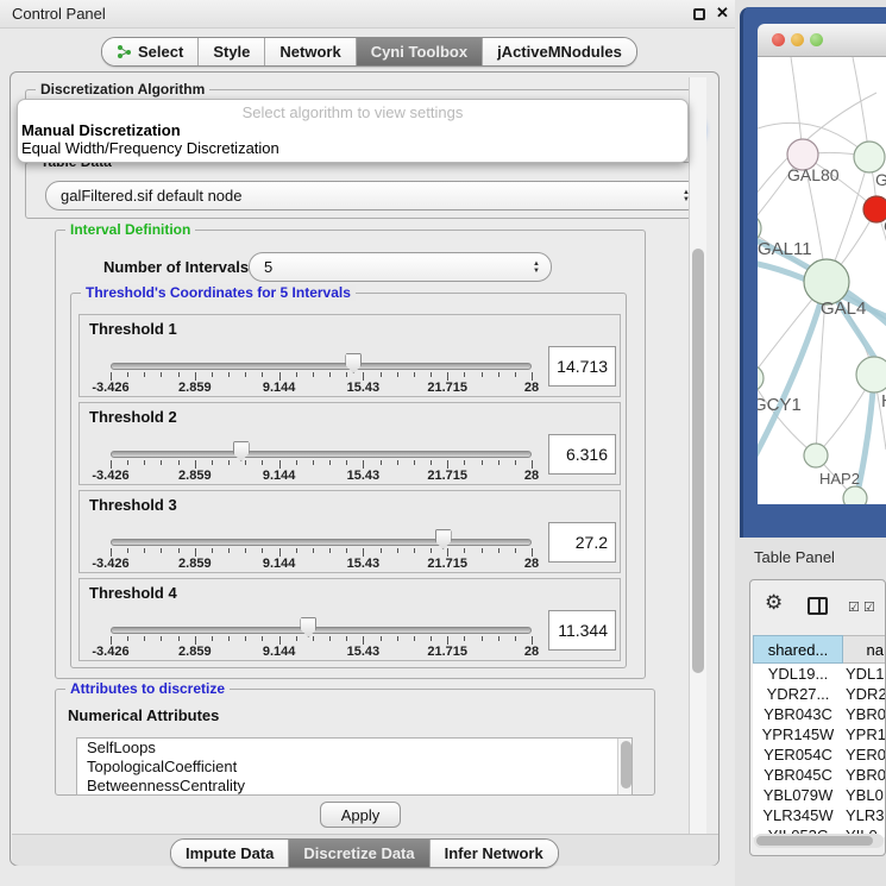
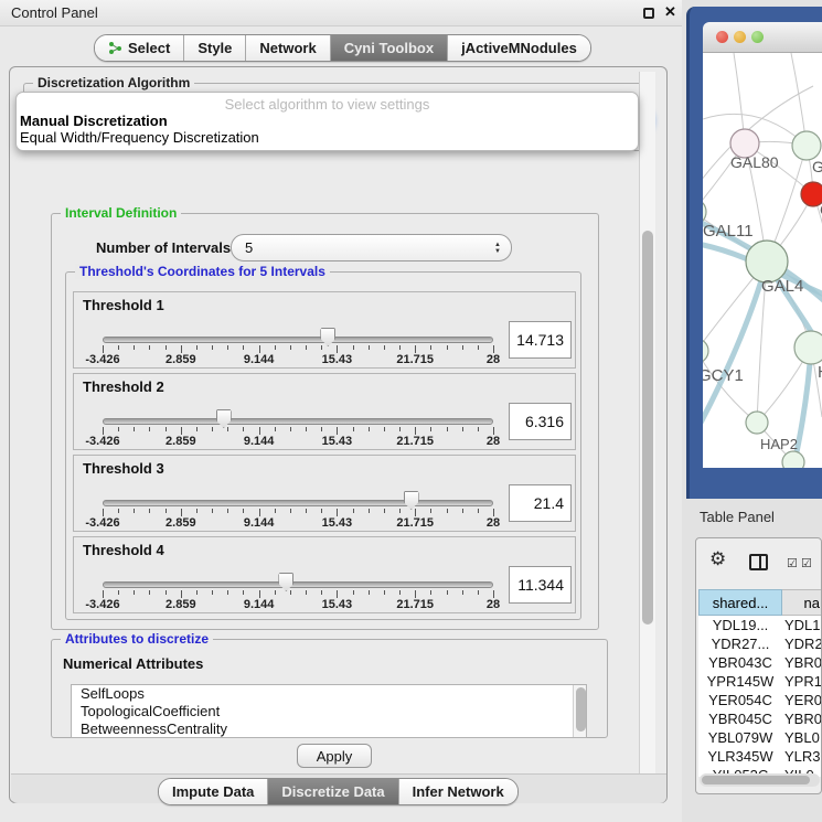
  Control Panel
  ✕
  Select
  Style
  Network
  Cyni Toolbox
  jActiveMNodules
  Discretization Algorithm
  Select algorithm to view settings
  Manual Discretization
  Equal Width/Frequency Discretization
- galFiltered.sif default node
  Interval Definition
  Number of Intervals
  5
  Threshold's Coordinates for 5 Intervals
  Threshold 1
  -3.426
  2.859
  9.144
  15.43
  21.715
  28
  14.713
  Threshold 2
  -3.426
  2.859
  9.144
  15.43
  21.715
  28
  6.316
  Threshold 3
  -3.426
  2.859
  9.144
  15.43
  21.715
  28
- 27.2
+ 21.4
  Threshold 4
  -3.426
  2.859
  9.144
  15.43
  21.715
  28
  11.344
  Attributes to discretize
  Numerical Attributes
  SelfLoops
  TopologicalCoefficient
  BetweennessCentrality
  Apply
  Impute Data
  Discretize Data
  Infer Network
  GAL80
  GAL11
  GAL4
  GCY1
  HAP2
  Table Panel
  ⚙
  ☑
  ☑
  shared...
  na
  YDL19...
  YDL1
  YDR27...
  YDR2
  YBR043C
  YBR0
  YPR145W
  YPR1
  YER054C
  YER0
  YBR045C
  YBR0
  YBL079W
  YBL0
  YLR345W
  YLR3
